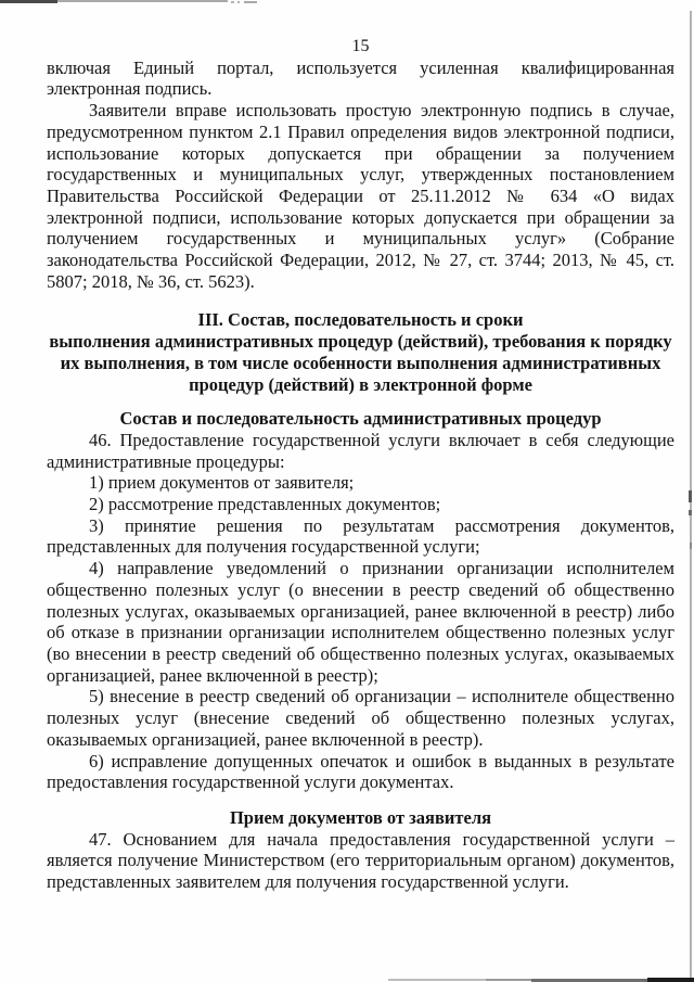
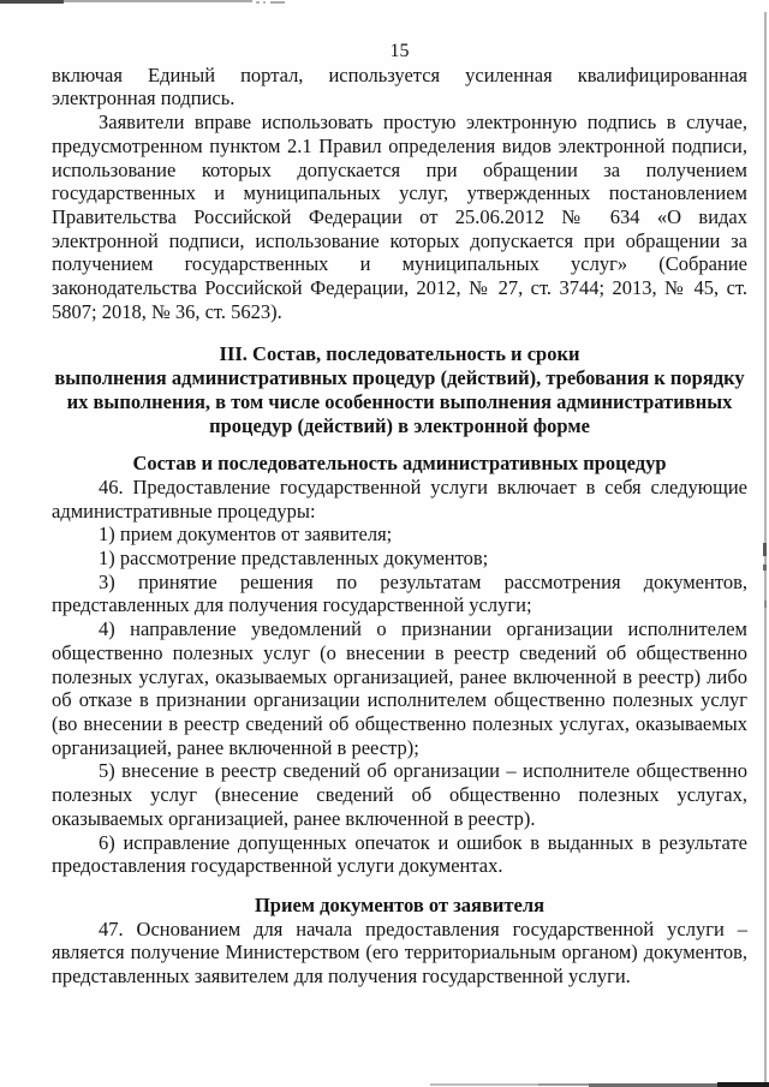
  15
  включая Единый портал, используется усиленная квалифицированная электронная подпись.
- Заявители вправе использовать простую электронную подпись в случае, предусмотренном пунктом 2.1 Правил определения видов электронной подписи, использование которых допускается при обращении за получением государственных и муниципальных услуг, утвержденных постановлением Правительства Российской Федерации от 25.11.2012 № 634 «О видах электронной подписи, использование которых допускается при обращении за получением государственных и муниципальных услуг» (Собрание законодательства Российской Федерации, 2012, № 27, ст. 3744; 2013, № 45, ст. 5807; 2018, № 36, ст. 5623).
+ Заявители вправе использовать простую электронную подпись в случае, предусмотренном пунктом 2.1 Правил определения видов электронной подписи, использование которых допускается при обращении за получением государственных и муниципальных услуг, утвержденных постановлением Правительства Российской Федерации от 25.06.2012 № 634 «О видах электронной подписи, использование которых допускается при обращении за получением государственных и муниципальных услуг» (Собрание законодательства Российской Федерации, 2012, № 27, ст. 3744; 2013, № 45, ст. 5807; 2018, № 36, ст. 5623).
  III. Состав, последовательность и сроки
  выполнения административных процедур (действий), требования к порядку
  их выполнения, в том числе особенности выполнения административных
  процедур (действий) в электронной форме
  Состав и последовательность административных процедур
  46. Предоставление государственной услуги включает в себя следующие административные процедуры:
  1) прием документов от заявителя;
- 2) рассмотрение представленных документов;
+ 1) рассмотрение представленных документов;
  3) принятие решения по результатам рассмотрения документов, представленных для получения государственной услуги;
  4) направление уведомлений о признании организации исполнителем общественно полезных услуг (о внесении в реестр сведений об общественно полезных услугах, оказываемых организацией, ранее включенной в реестр) либо об отказе в признании организации исполнителем общественно полезных услуг (во внесении в реестр сведений об общественно полезных услугах, оказываемых организацией, ранее включенной в реестр);
  5) внесение в реестр сведений об организации – исполнителе общественно полезных услуг (внесение сведений об общественно полезных услугах, оказываемых организацией, ранее включенной в реестр).
  6) исправление допущенных опечаток и ошибок в выданных в результате предоставления государственной услуги документах.
  Прием документов от заявителя
  47. Основанием для начала предоставления государственной услуги – является получение Министерством (его территориальным органом) документов, представленных заявителем для получения государственной услуги.
